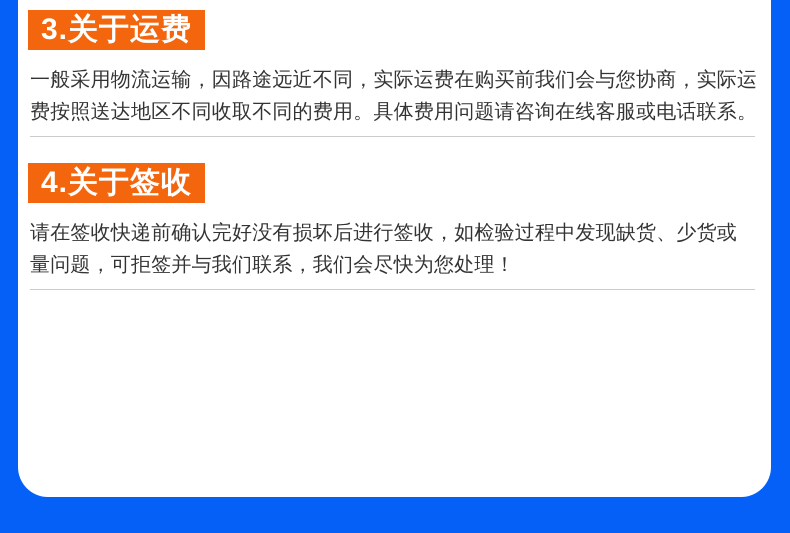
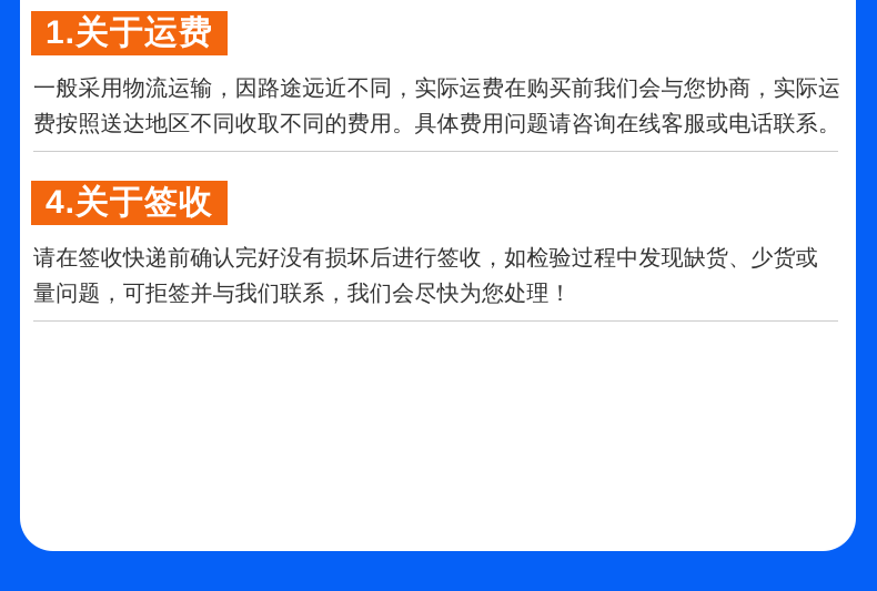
- 3.关于运费
+ 1.关于运费
  一般采用物流运输，因路途远近不同，实际运费在购买前我们会与您协商，实际运
  费按照送达地区不同收取不同的费用。具体费用问题请咨询在线客服或电话联系。
  4.关于签收
  请在签收快递前确认完好没有损坏后进行签收，如检验过程中发现缺货、少货或
  量问题，可拒签并与我们联系，我们会尽快为您处理！
